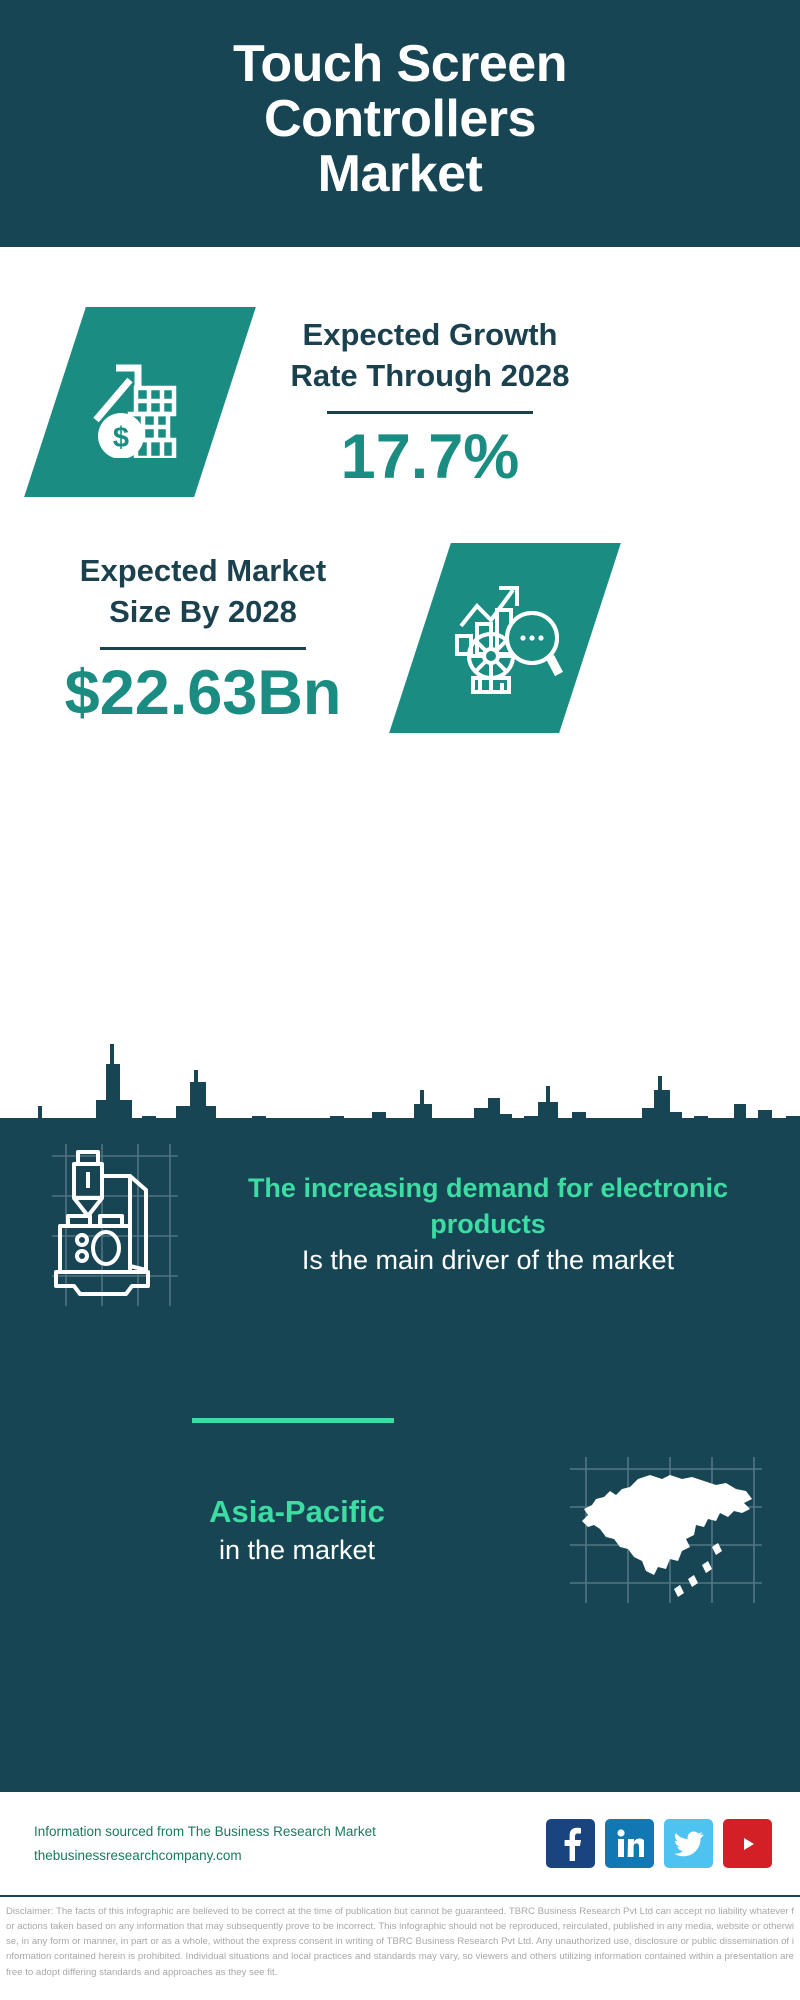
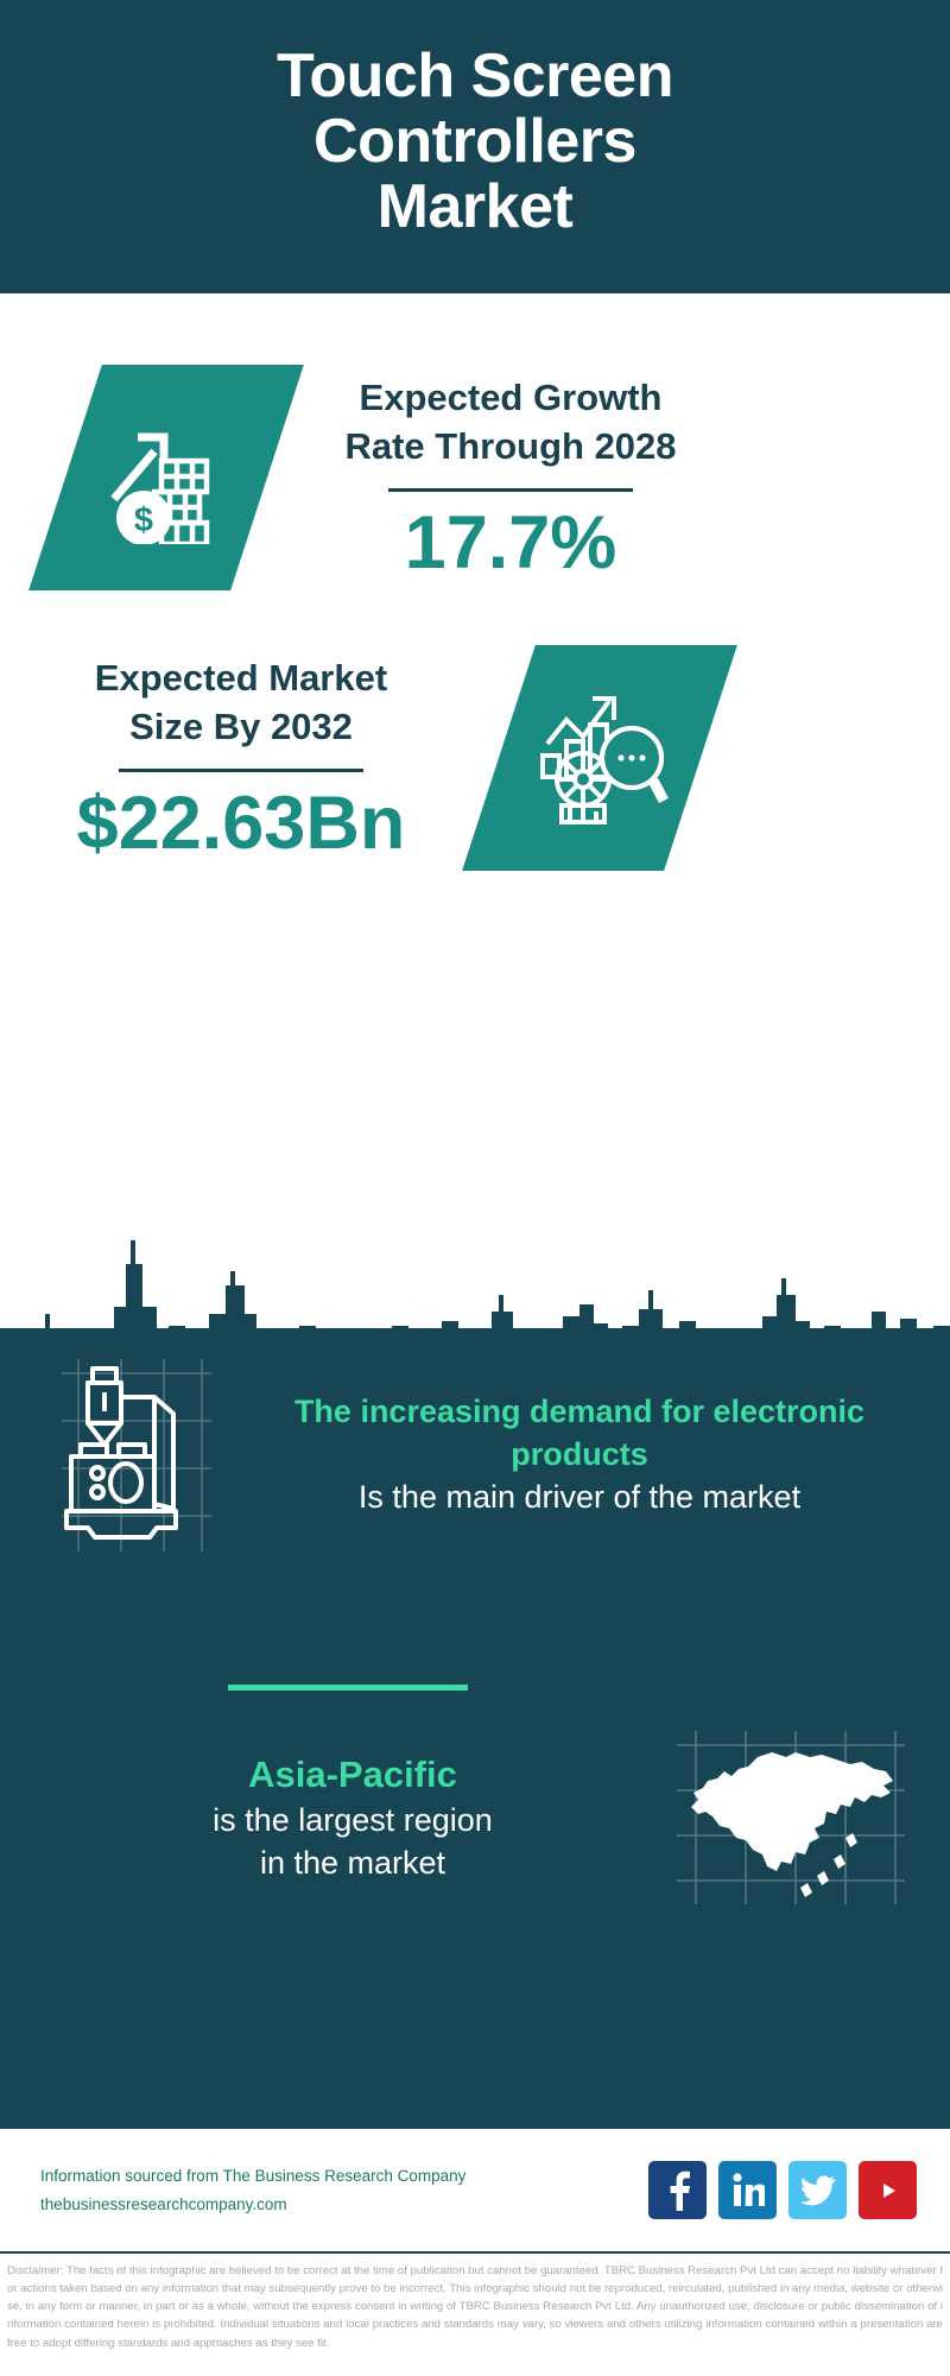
  Touch Screen
  Controllers
  Market
  Expected Growth
  Rate Through 2028
  17.7%
  Expected Market
- Size By 2028
+ Size By 2032
  $22.63Bn
  The increasing demand for electronic products
  Is the main driver of the market
  Asia-Pacific
+ is the largest region
  in the market
- Information sourced from The Business Research Market
+ Information sourced from The Business Research Company
  thebusinessresearchcompany.com
  Disclaimer: The facts of this infographic are believed to be correct at the time of publication but cannot be guaranteed. TBRC Business Research Pvt Ltd can accept no liability whatever for actions taken based on any information that may subsequently prove to be incorrect. This infographic should not be reproduced, reirculated, published in any media, website or otherwise, in any form or manner, in part or as a whole, without the express consent in writing of TBRC Business Research Pvt Ltd. Any unauthorized use, disclosure or public dissemination of information contained herein is prohibited. Individual situations and local practices and standards may vary, so viewers and others utilizing information contained within a presentation are free to adopt differing standards and approaches as they see fit.
